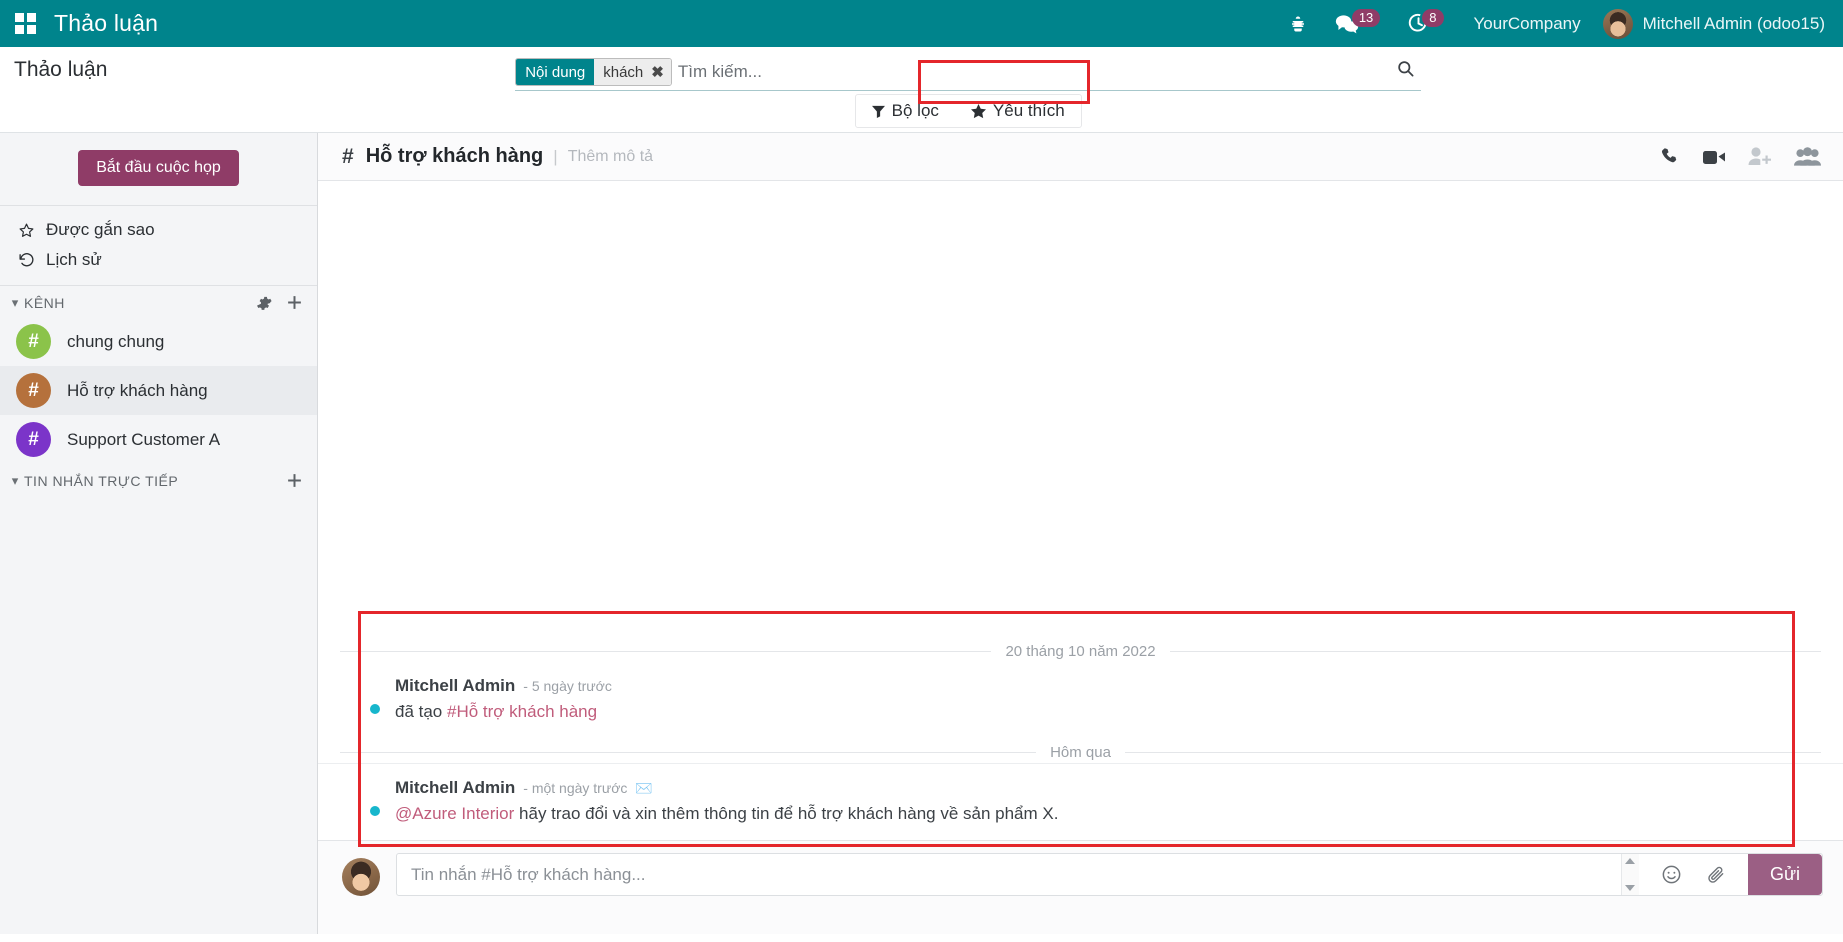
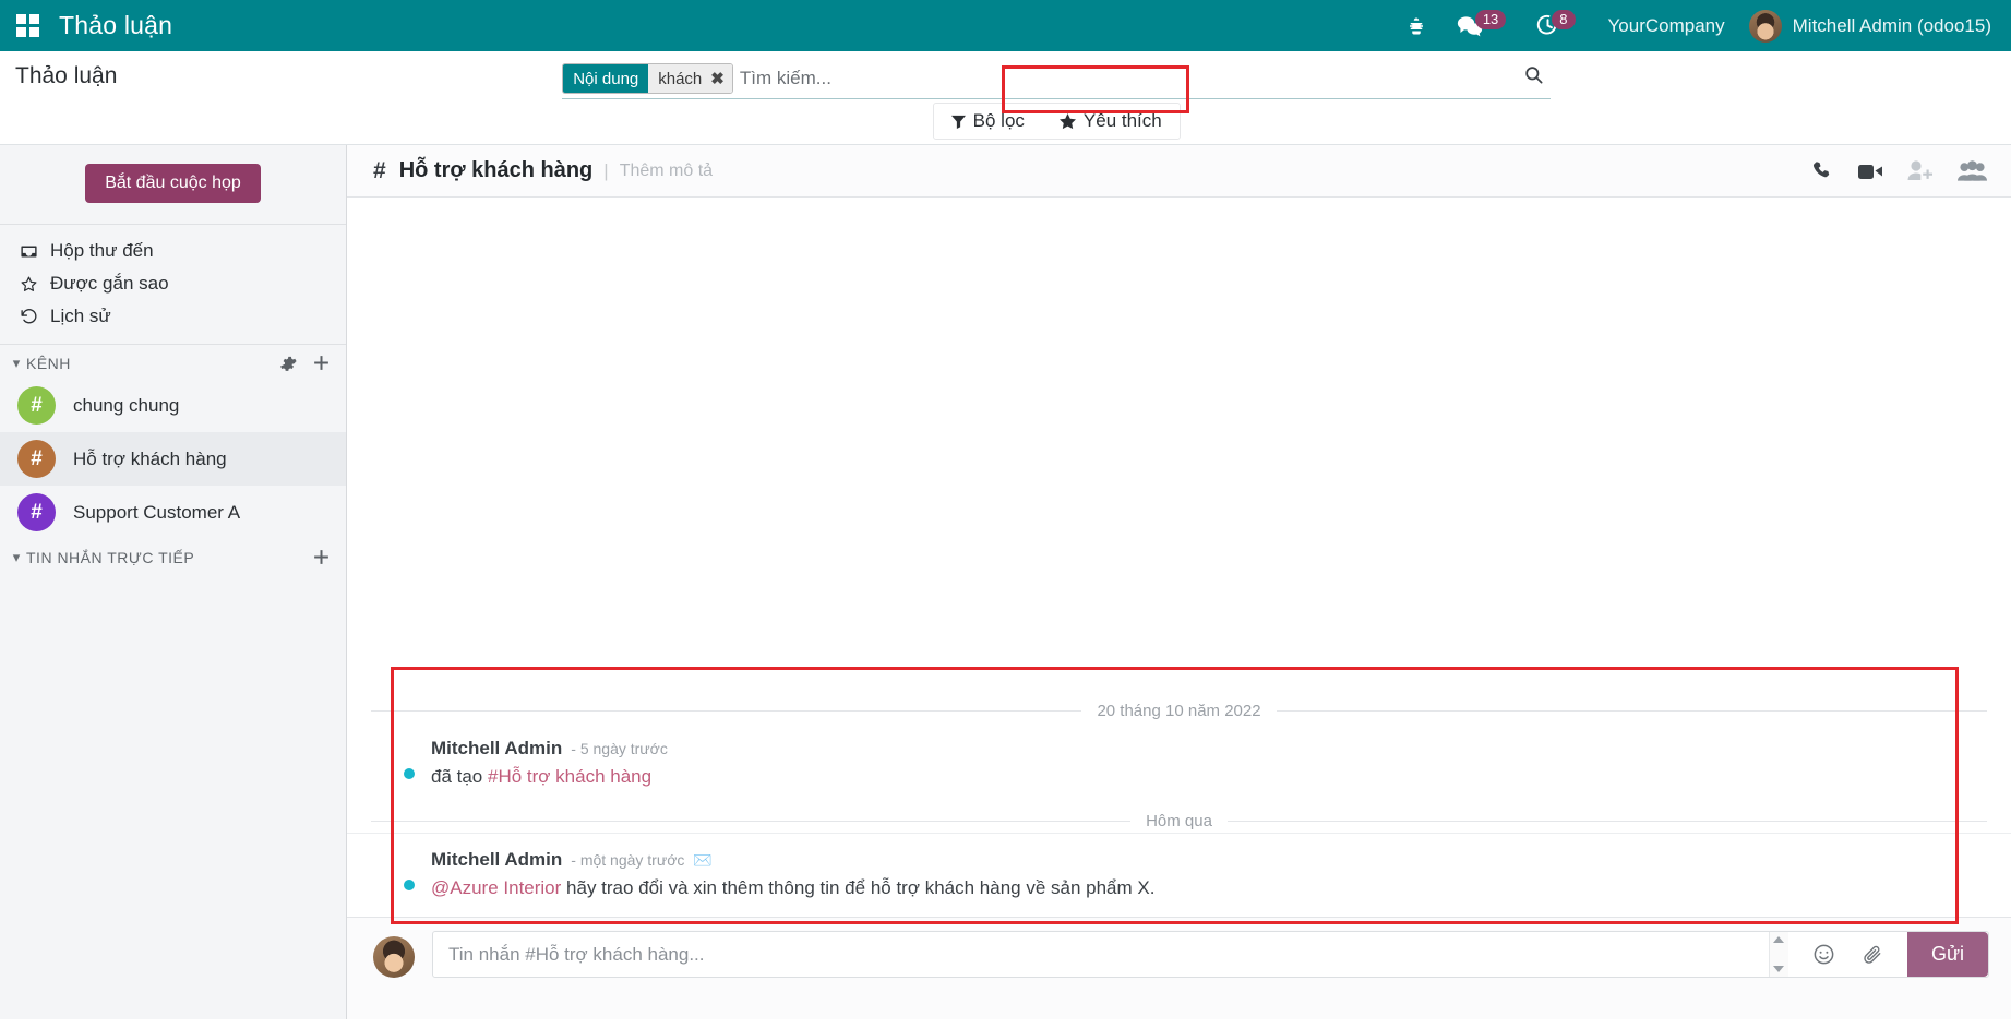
  Thảo luận
  13
  8
  YourCompany
  Mitchell Admin (odoo15)
  Thảo luận
  Nội dung
  khách
  ✖
  Tìm kiếm...
  Bộ lọc
  Yêu thích
  Bắt đầu cuộc họp
+ Hộp thư đến
  Được gắn sao
  Lịch sử
  ▾
  KÊNH
  #
  chung chung
  #
  Hỗ trợ khách hàng
  #
  Support Customer A
  ▾
  TIN NHẮN TRỰC TIẾP
  #
  Hỗ trợ khách hàng
  |
  Thêm mô tả
  20 tháng 10 năm 2022
  Mitchell Admin
  - 5 ngày trước
  đã tạo #Hỗ trợ khách hàng
  Hôm qua
  Mitchell Admin
  - một ngày trước
  ✉️
  @Azure Interior hãy trao đổi và xin thêm thông tin để hỗ trợ khách hàng về sản phẩm X.
  Tin nhắn #Hỗ trợ khách hàng...
  Gửi
